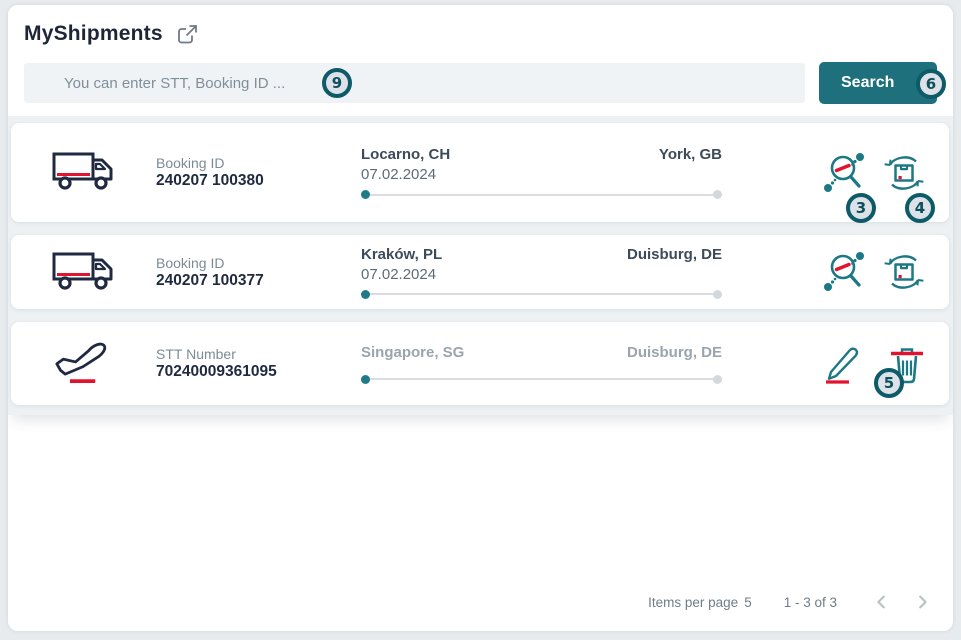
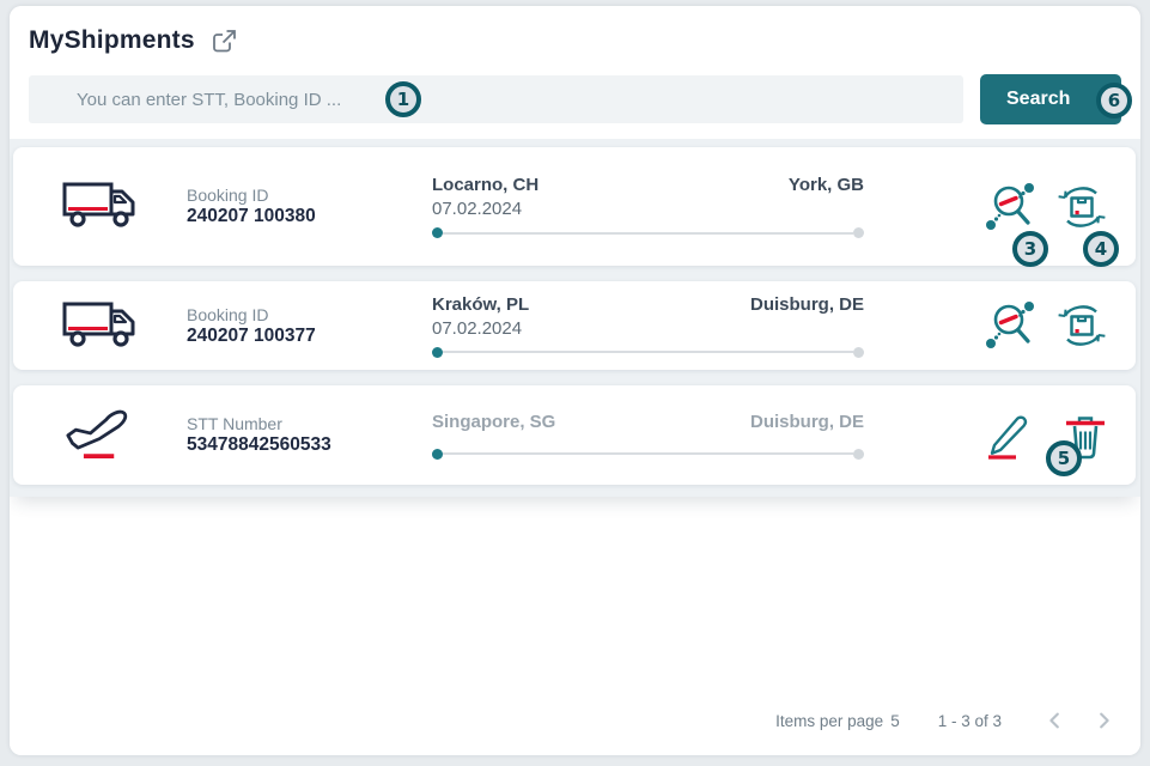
  MyShipments
  You can enter STT, Booking ID ...
  Search
  Booking ID
  240207 100380
  Locarno, CH
  York, GB
  07.02.2024
  Booking ID
  240207 100377
  Kraków, PL
  Duisburg, DE
  07.02.2024
  STT Number
- 70240009361095
+ 53478842560533
  Singapore, SG
  Duisburg, DE
  Items per page
  5
  1 - 3 of 3
- 9
+ 1
  6
  3
  4
  5
